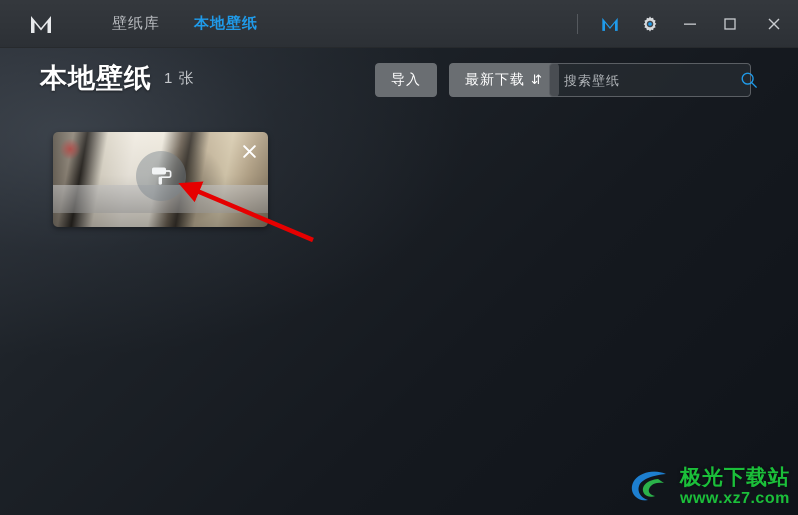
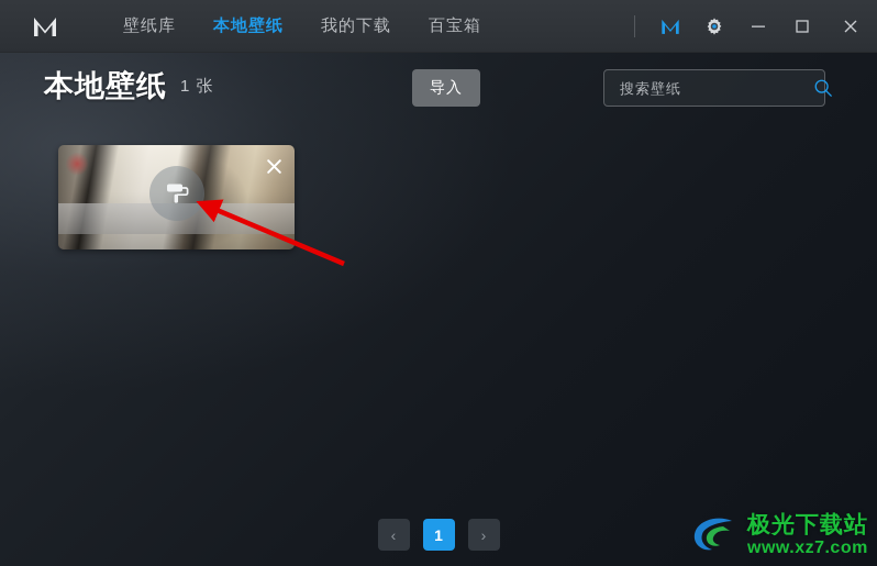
  壁纸库
  本地壁纸
+ 我的下载
+ 百宝箱
  本地壁纸
  1 张
  导入
- 最新下载
- ⇵
  搜索壁纸
+ ‹
+ 1
+ ›
  极光下载站
  www.xz7.com
